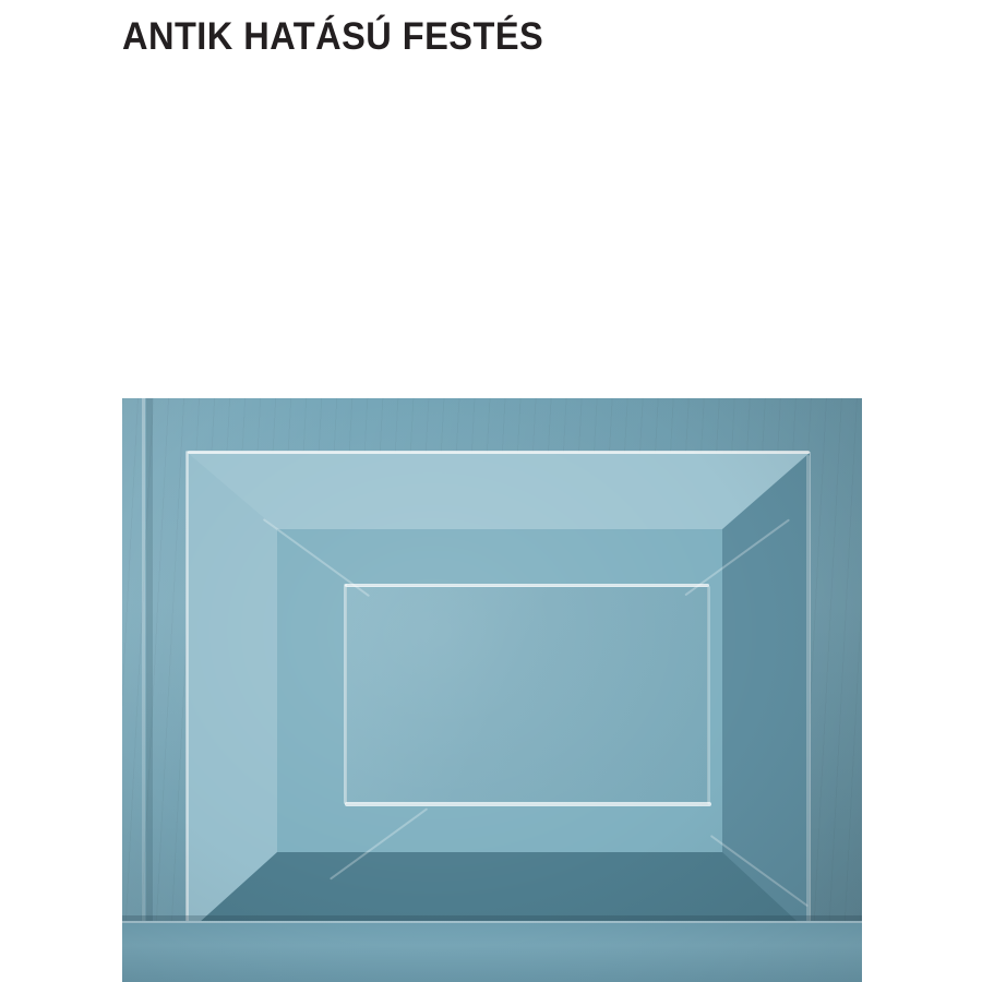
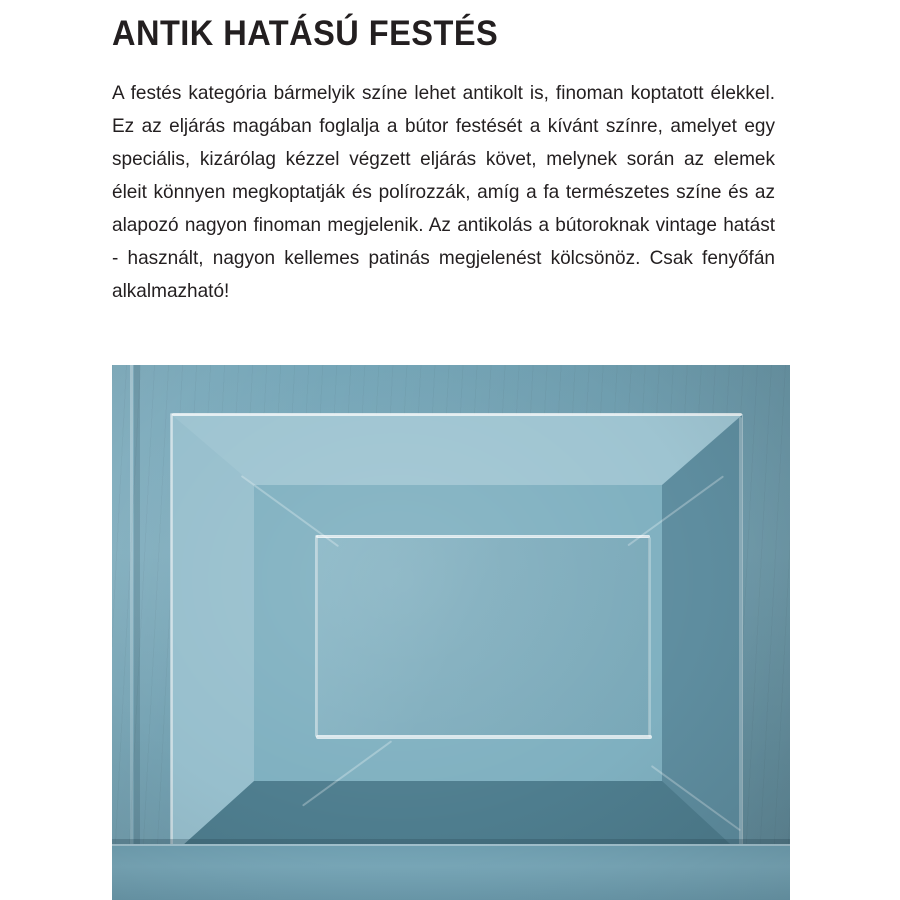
  ANTIK HATÁSÚ FESTÉS
+ A festés kategória bármelyik színe lehet antikolt is, finoman koptatott élekkel. Ez az eljárás magában foglalja a bútor festését a kívánt színre, amelyet egy speciális, kizárólag kézzel végzett eljárás követ, melynek során az elemek éleit könnyen megkoptatják és polírozzák, amíg a fa természetes színe és az alapozó nagyon finoman megjelenik. Az antikolás a bútoroknak vintage hatást - használt, nagyon kellemes patinás megjelenést kölcsönöz. Csak fenyőfán alkalmazható!
